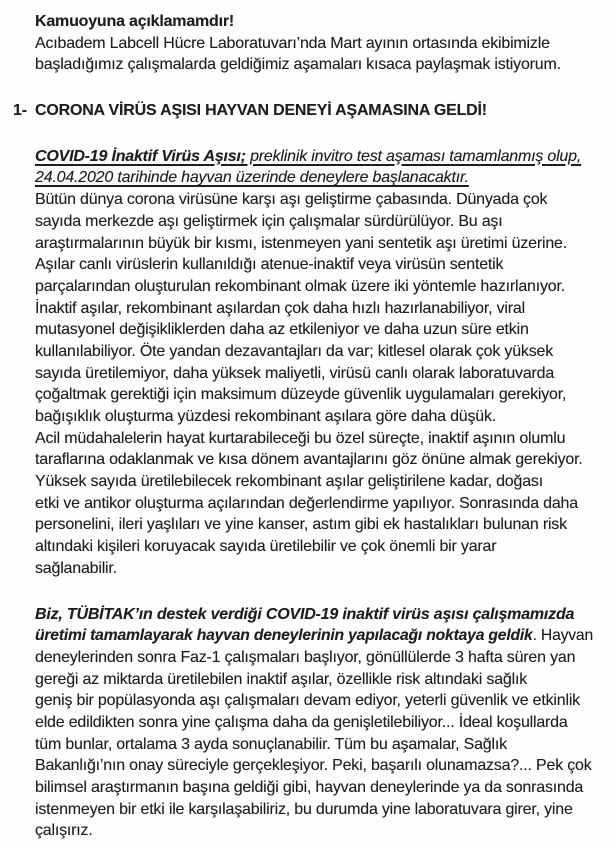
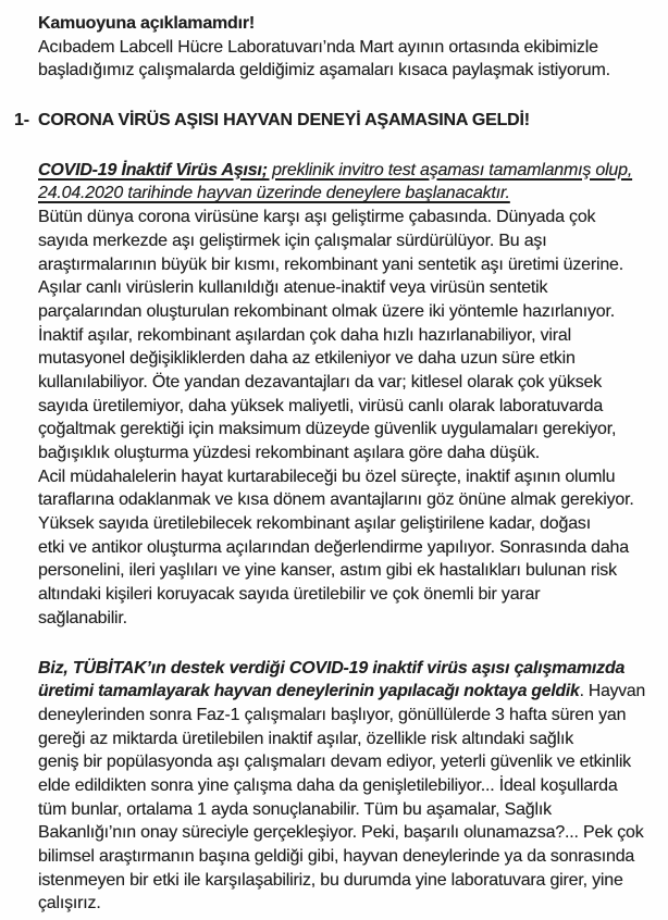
  Kamuoyuna açıklamamdır!
  Acıbadem Labcell Hücre Laboratuvarı’nda Mart ayının ortasında ekibimizle
  başladığımız çalışmalarda geldiğimiz aşamaları kısaca paylaşmak istiyorum.
  1-
  CORONA VİRÜS AŞISI HAYVAN DENEYİ AŞAMASINA GELDİ!
  COVID-19 İnaktif Virüs Aşısı; preklinik invitro test aşaması tamamlanmış olup,
  24.04.2020 tarihinde hayvan üzerinde deneylere başlanacaktır.
  Bütün dünya corona virüsüne karşı aşı geliştirme çabasında. Dünyada çok
  sayıda merkezde aşı geliştirmek için çalışmalar sürdürülüyor. Bu aşı
- araştırmalarının büyük bir kısmı, istenmeyen yani sentetik aşı üretimi üzerine.
+ araştırmalarının büyük bir kısmı, rekombinant yani sentetik aşı üretimi üzerine.
  Aşılar canlı virüslerin kullanıldığı atenue-inaktif veya virüsün sentetik
  parçalarından oluşturulan rekombinant olmak üzere iki yöntemle hazırlanıyor.
  İnaktif aşılar, rekombinant aşılardan çok daha hızlı hazırlanabiliyor, viral
  mutasyonel değişikliklerden daha az etkileniyor ve daha uzun süre etkin
  kullanılabiliyor. Öte yandan dezavantajları da var; kitlesel olarak çok yüksek
  sayıda üretilemiyor, daha yüksek maliyetli, virüsü canlı olarak laboratuvarda
  çoğaltmak gerektiği için maksimum düzeyde güvenlik uygulamaları gerekiyor,
  bağışıklık oluşturma yüzdesi rekombinant aşılara göre daha düşük.
  Acil müdahalelerin hayat kurtarabileceği bu özel süreçte, inaktif aşının olumlu
  taraflarına odaklanmak ve kısa dönem avantajlarını göz önüne almak gerekiyor.
  Yüksek sayıda üretilebilecek rekombinant aşılar geliştirilene kadar, doğası
  etki ve antikor oluşturma açılarından değerlendirme yapılıyor. Sonrasında daha
  personelini, ileri yaşlıları ve yine kanser, astım gibi ek hastalıkları bulunan risk
  altındaki kişileri koruyacak sayıda üretilebilir ve çok önemli bir yarar
  sağlanabilir.
  Biz, TÜBİTAK’ın destek verdiği COVID-19 inaktif virüs aşısı çalışmamızda
  üretimi tamamlayarak hayvan deneylerinin yapılacağı noktaya geldik. Hayvan
  deneylerinden sonra Faz-1 çalışmaları başlıyor, gönüllülerde 3 hafta süren yan
  gereği az miktarda üretilebilen inaktif aşılar, özellikle risk altındaki sağlık
  geniş bir popülasyonda aşı çalışmaları devam ediyor, yeterli güvenlik ve etkinlik
  elde edildikten sonra yine çalışma daha da genişletilebiliyor... İdeal koşullarda
- tüm bunlar, ortalama 3 ayda sonuçlanabilir. Tüm bu aşamalar, Sağlık
+ tüm bunlar, ortalama 1 ayda sonuçlanabilir. Tüm bu aşamalar, Sağlık
  Bakanlığı’nın onay süreciyle gerçekleşiyor. Peki, başarılı olunamazsa?... Pek çok
  bilimsel araştırmanın başına geldiği gibi, hayvan deneylerinde ya da sonrasında
  istenmeyen bir etki ile karşılaşabiliriz, bu durumda yine laboratuvara girer, yine
  çalışırız.
